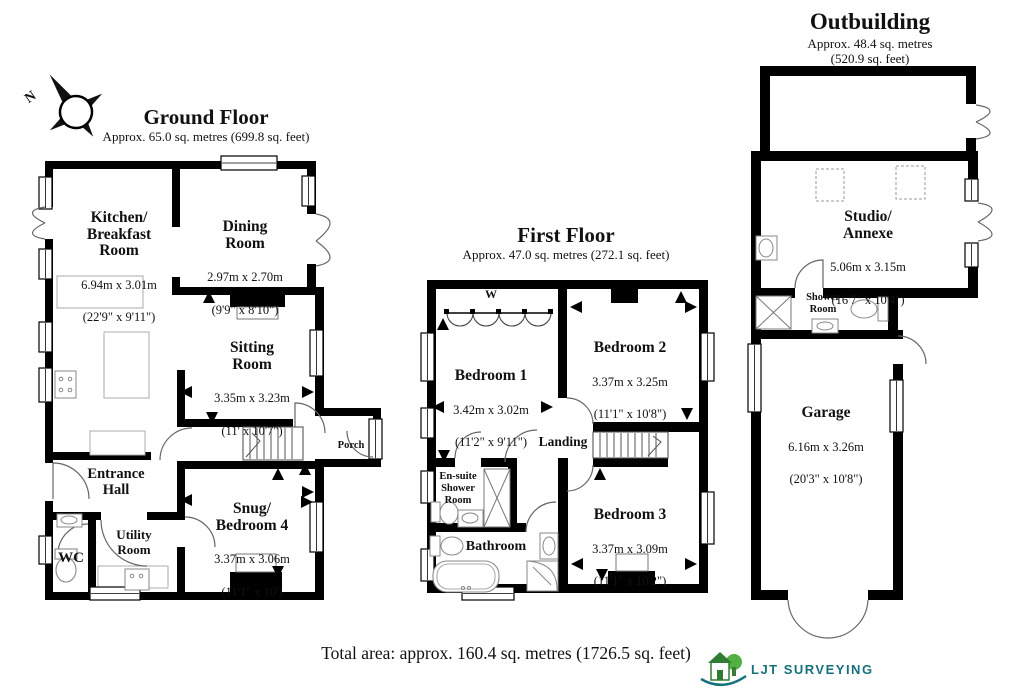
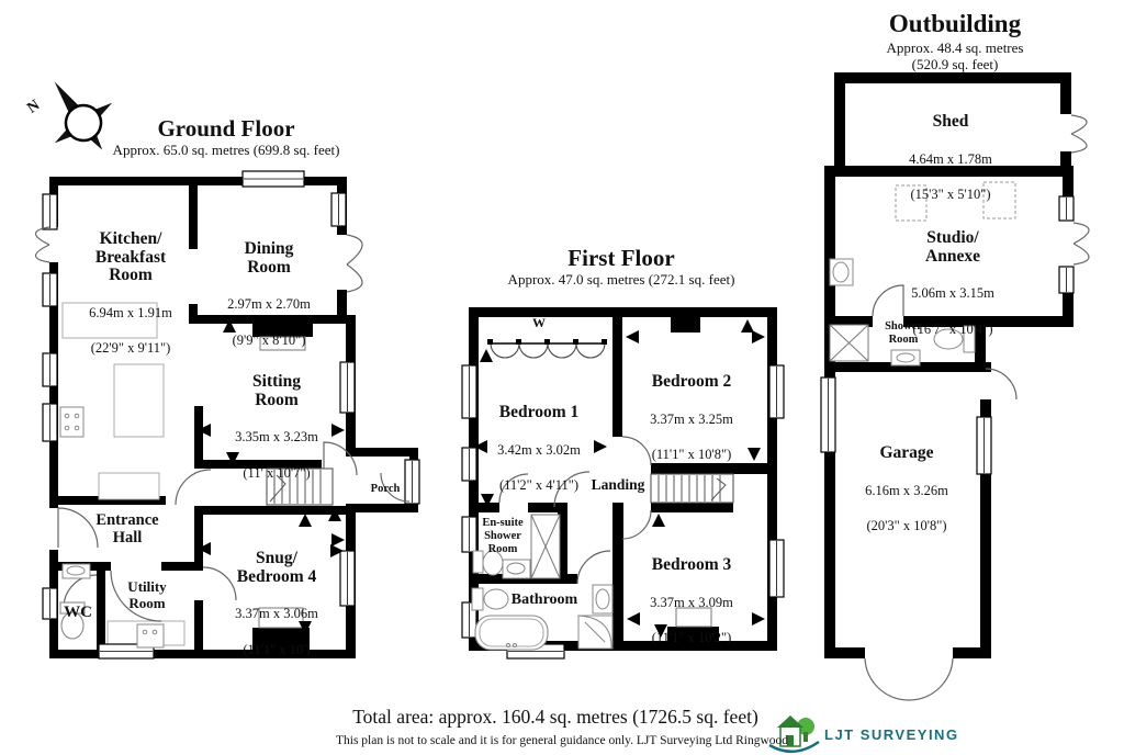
  Ground Floor
  Approx. 65.0 sq. metres (699.8 sq. feet)
  Kitchen/
  Breakfast
  Room
- 6.94m x 3.01m
+ 6.94m x 1.91m
  (22'9" x 9'11")
  Dining
  Room
  2.97m x 2.70m
  (9'9" x 8'10")
  Sitting
  Room
  3.35m x 3.23m
  (11' x 10'7")
  Snug/
  Bedroom 4
  3.37m x 3.06m
  (11'1" x 10')
  Entrance
  Hall
  Utility
  Room
  WC
  Porch
  First Floor
  Approx. 47.0 sq. metres (272.1 sq. feet)
  Bedroom 1
  3.42m x 3.02m
- (11'2" x 9'11")
+ (11'2" x 4'11")
  Bedroom 2
  3.37m x 3.25m
  (11'1" x 10'8")
  Bedroom 3
  3.37m x 3.09m
  (11'1" x 10'2")
  Landing
  En-suite
  Shower
  Room
  Bathroom
  W
  Outbuilding
  Approx. 48.4 sq. metres (520.9 sq. feet)
+ Shed
+ 4.64m x 1.78m
+ (15'3" x 5'10")
  Studio/
  Annexe
  5.06m x 3.15m
  (16'7" x 10'4")
  Shower
  Room
  Garage
  6.16m x 3.26m
  (20'3" x 10'8")
  Total area: approx. 160.4 sq. metres (1726.5 sq. feet)
+ This plan is not to scale and it is for general guidance only. LJT Surveying Ltd Ringwood
  LJT SURVEYING
